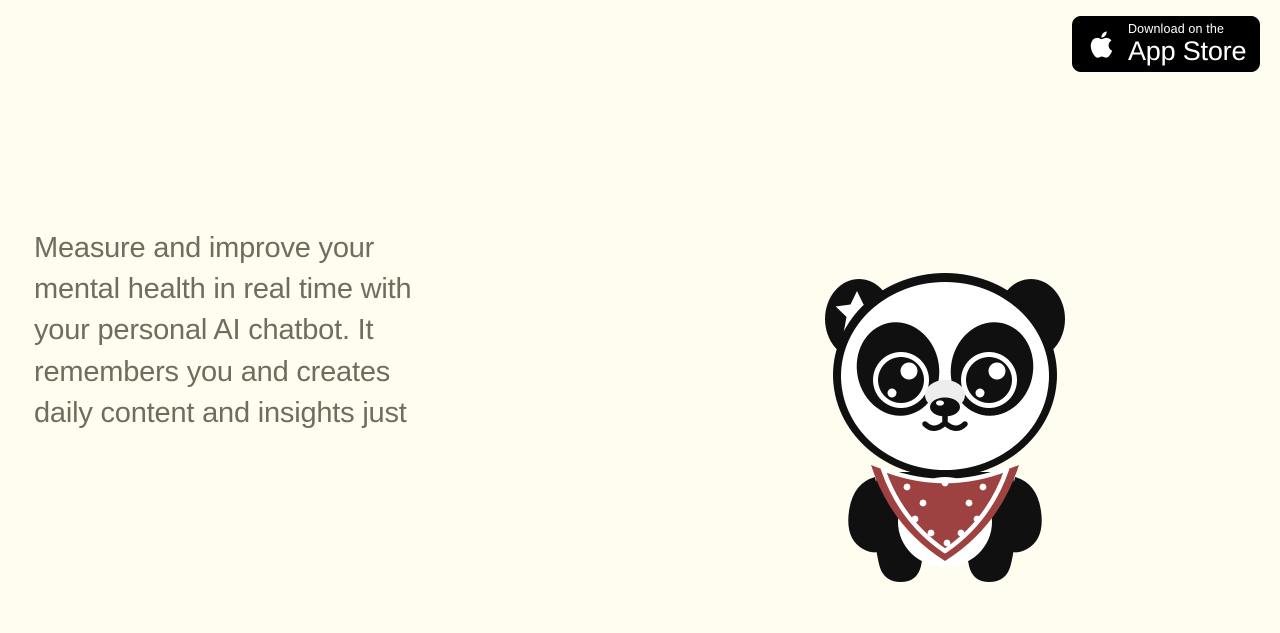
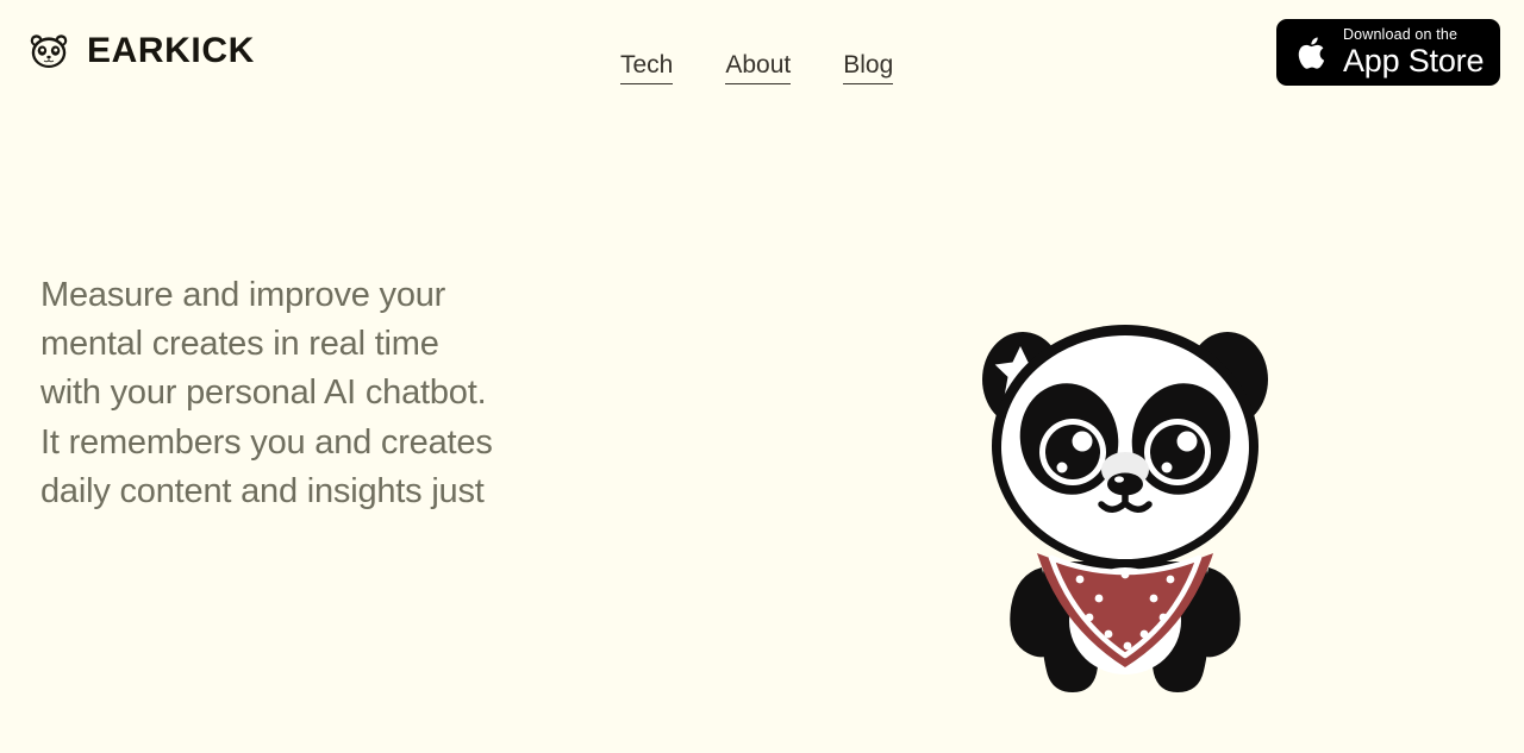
+ EARKICK
+ Tech
+ About
+ Blog
  Download on the
  App Store
- Measure and improve your mental health in real time with your personal AI chatbot. It remembers you and creates daily content and insights just
+ Measure and improve your mental creates in real time with your personal AI chatbot. It remembers you and creates daily content and insights just
